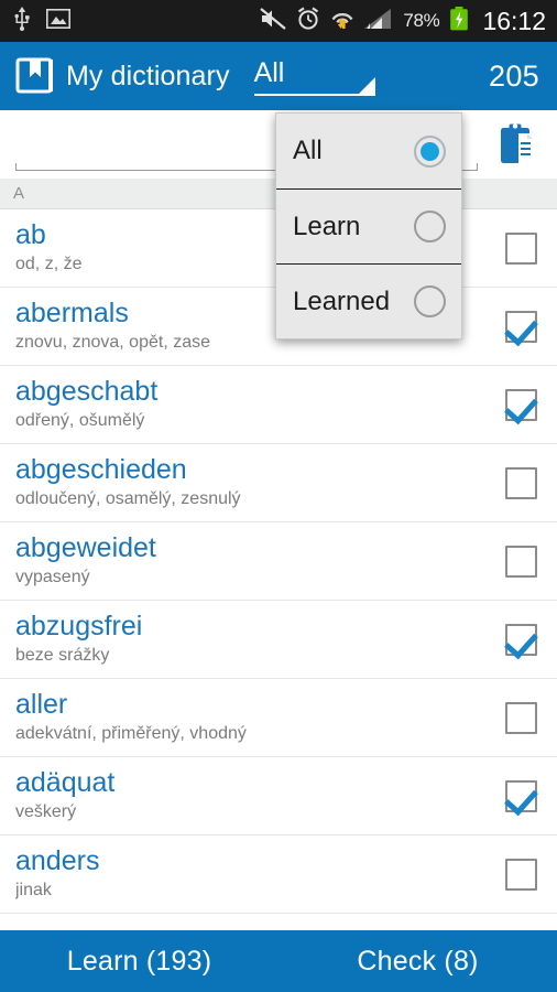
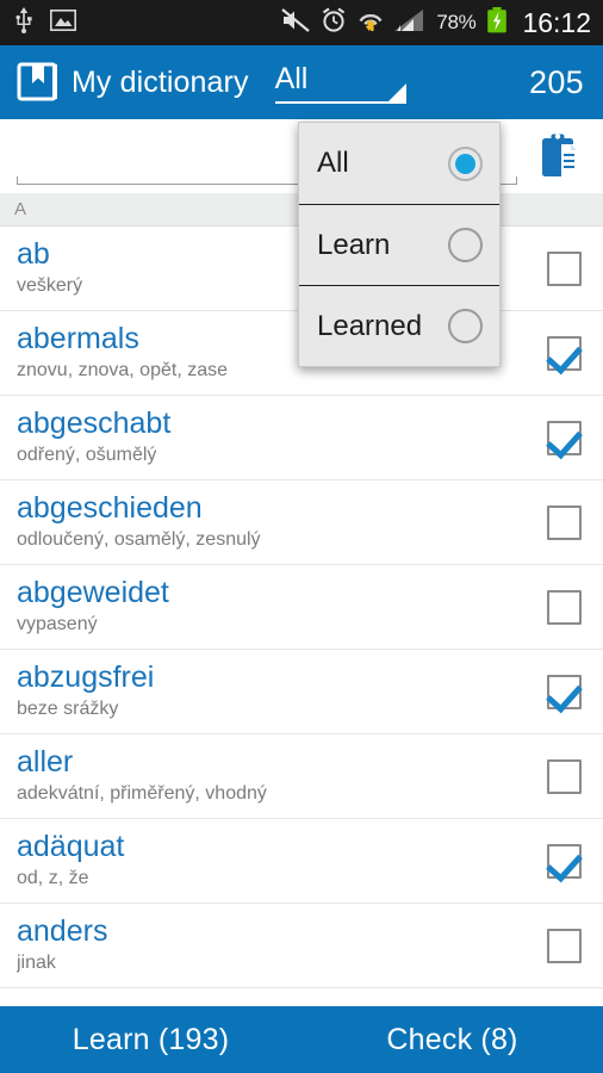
  78%
  16:12
  My dictionary
  All
  205
  A
  ab
- od, z, že
+ veškerý
  abermals
  znovu, znova, opět, zase
  abgeschabt
  odřený, ošumělý
  abgeschieden
  odloučený, osamělý, zesnulý
  abgeweidet
  vypasený
  abzugsfrei
  beze srážky
  aller
  adekvátní, přiměřený, vhodný
  adäquat
- veškerý
+ od, z, že
  anders
  jinak
  Learn (193)
  Check (8)
  All
  Learn
  Learned
